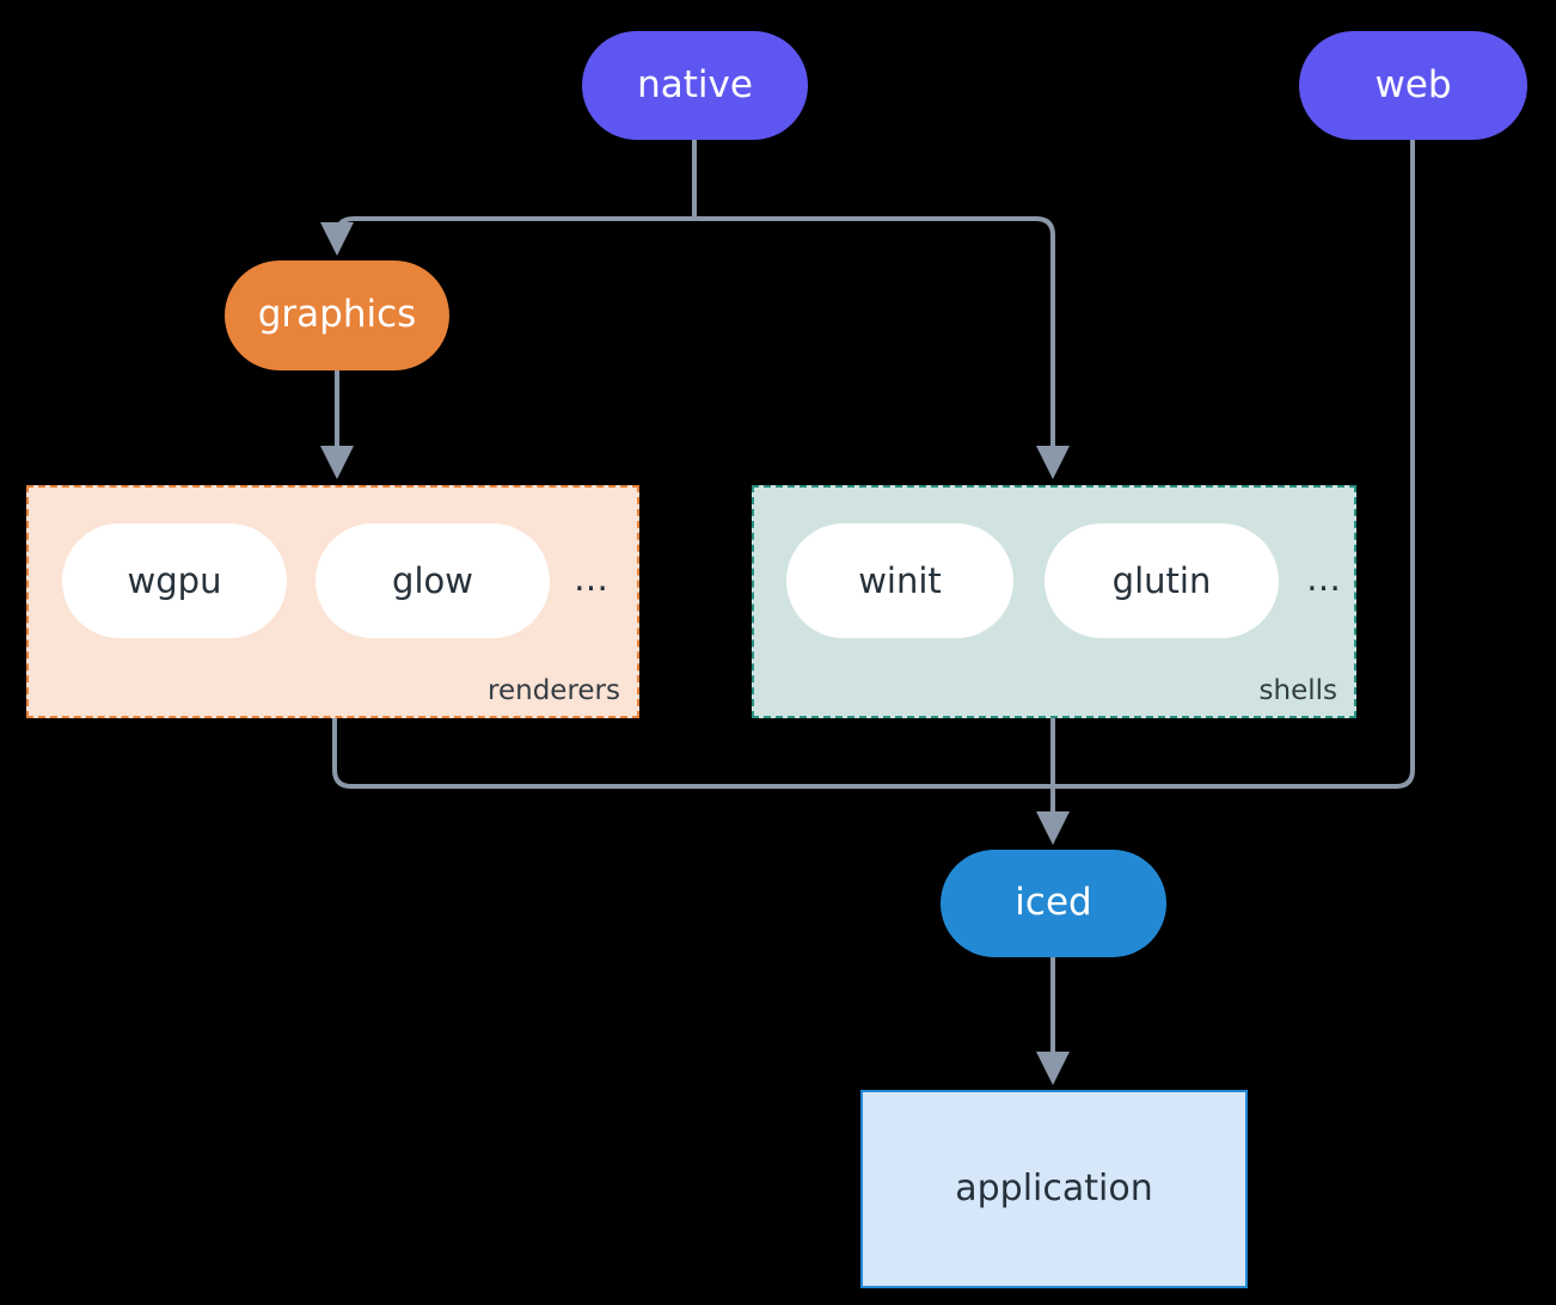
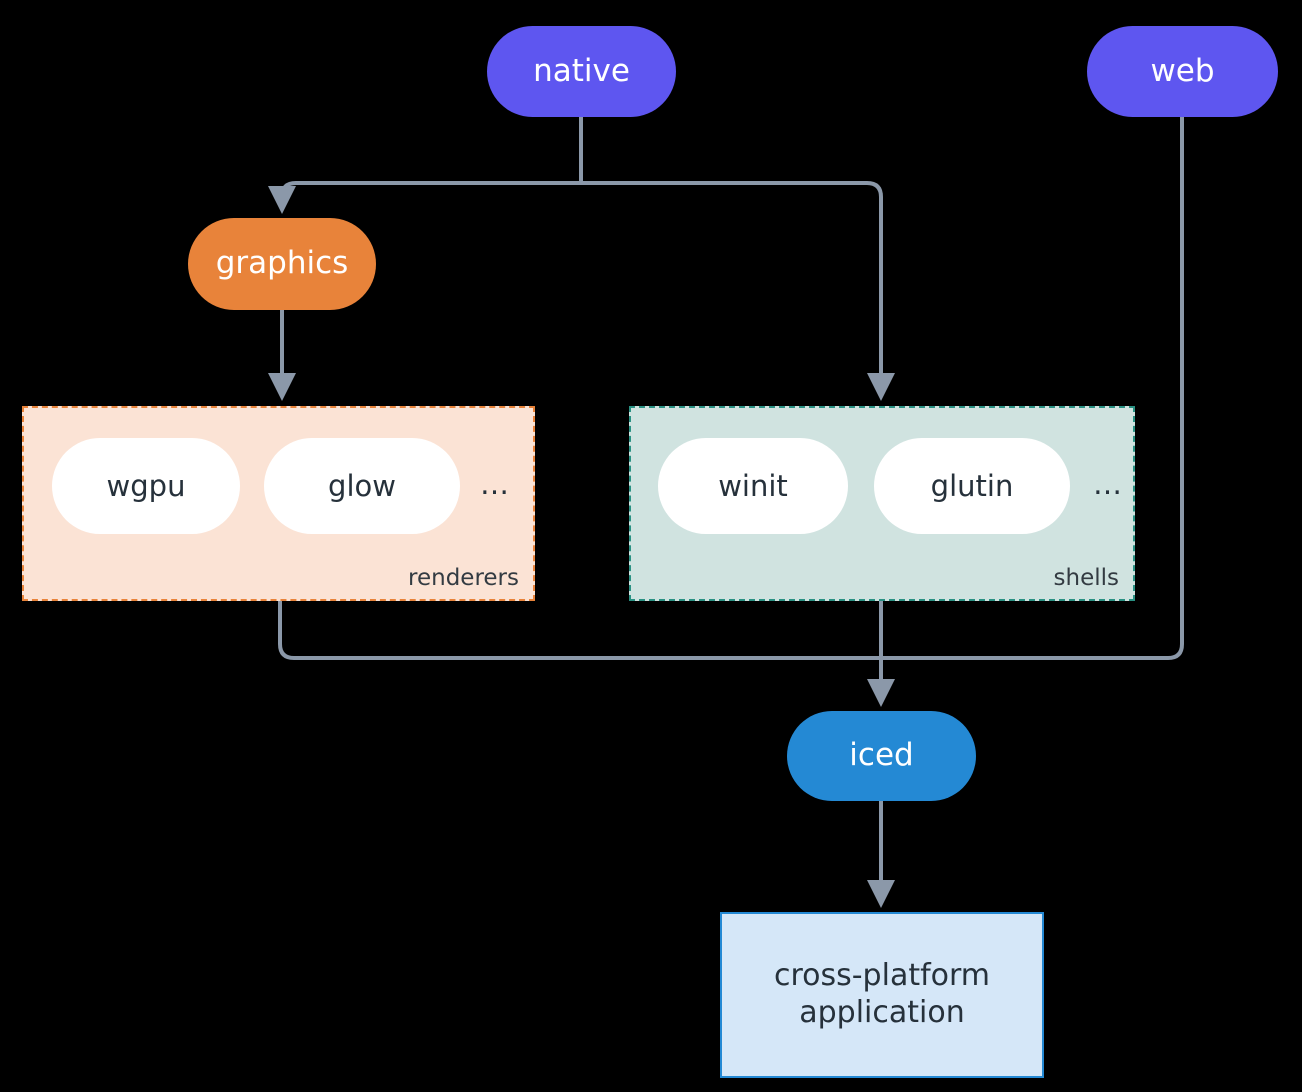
  native
  web
  graphics
  wgpu
  glow
  …
  renderers
  winit
  glutin
  …
  shells
  iced
+ cross-platform
  application
